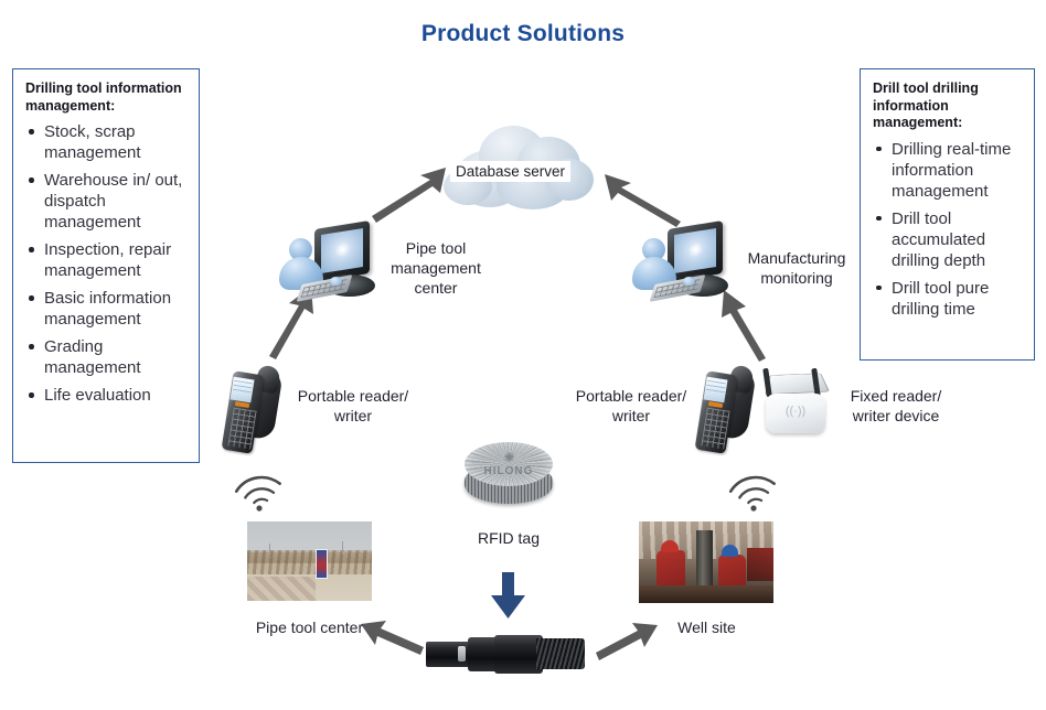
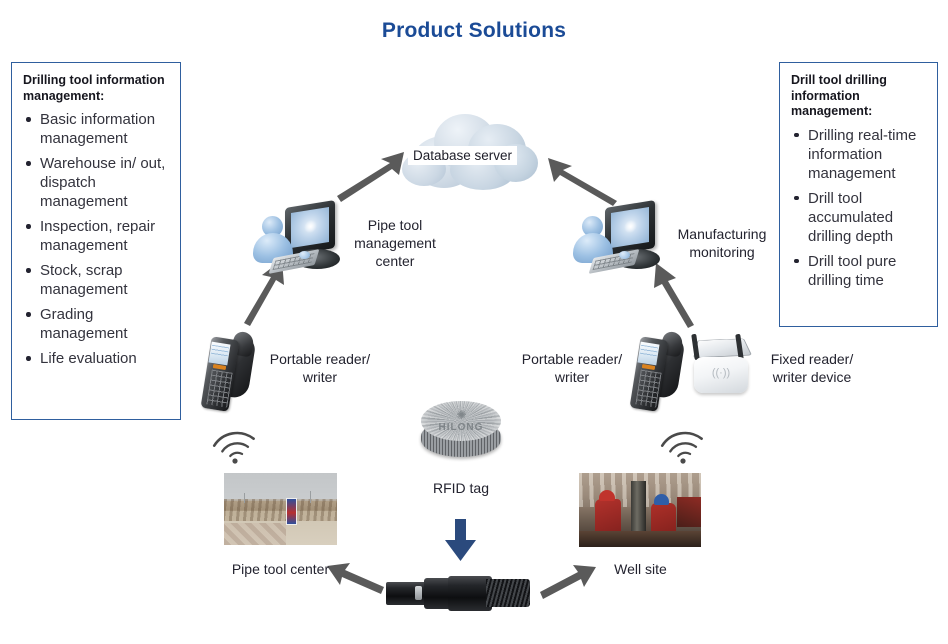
  Product Solutions
  Drilling tool information management:
- Stock, scrap management
+ Basic information management
  Warehouse in/ out, dispatch management
  Inspection, repair management
- Basic information management
+ Stock, scrap management
  Grading management
  Life evaluation
  Drill tool drilling information management:
  Drilling real-time information management
  Drill tool accumulated drilling depth
  Drill tool pure drilling time
  Database server
  Pipe tool
  management
  center
  Manufacturing
  monitoring
  Portable reader/
  writer
  Portable reader/
  writer
  ((·))
  Fixed reader/
  writer device
  ✺
  HILONG
  RFID tag
  Pipe tool center
  Well site
